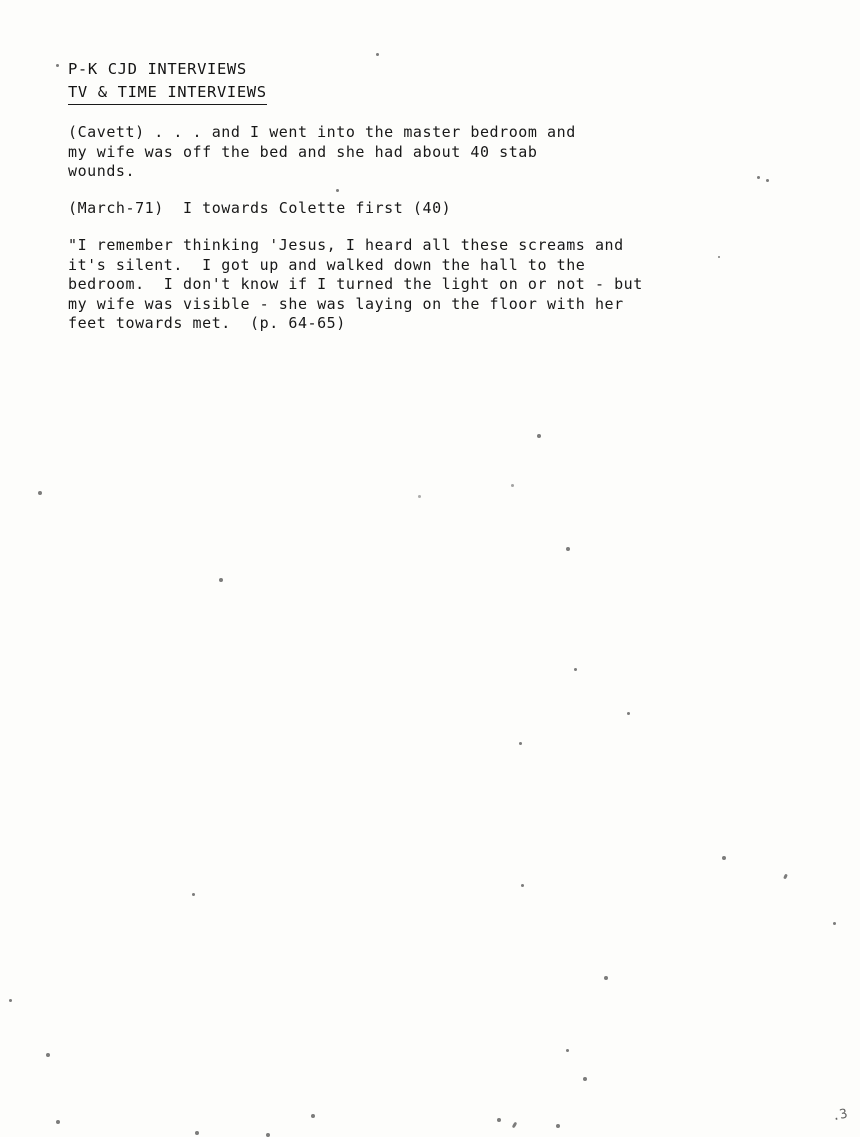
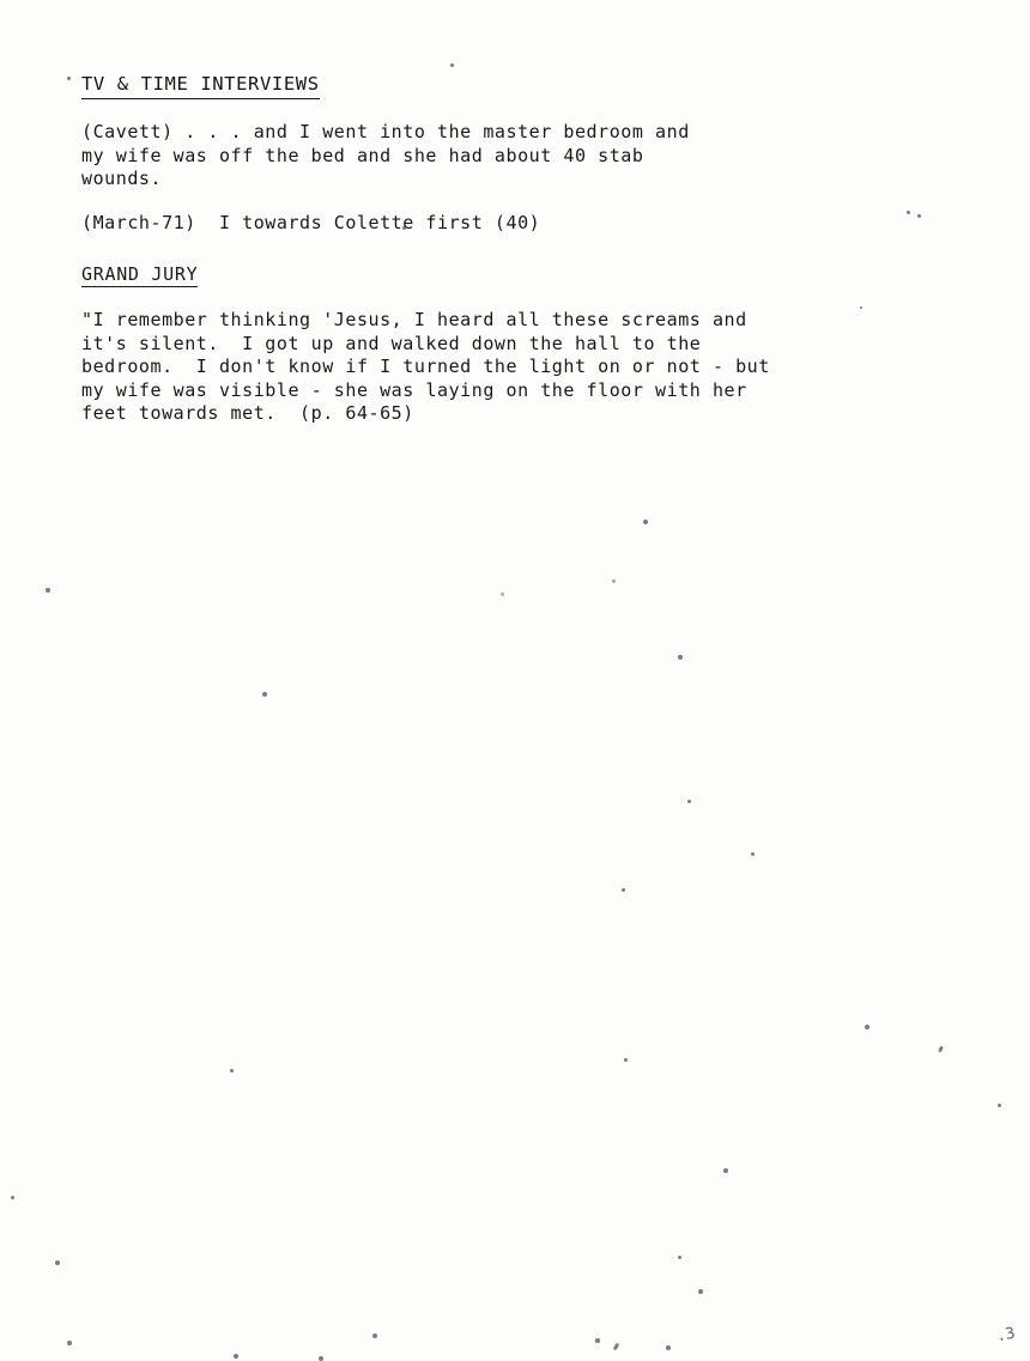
- P-K CJD INTERVIEWS
  TV & TIME INTERVIEWS
  (Cavett) . . . and I went into the master bedroom and
  my wife was off the bed and she had about 40 stab
  wounds.
  (March-71) I towards Colette first (40)
+ GRAND JURY
  "I remember thinking 'Jesus, I heard all these screams and
  it's silent. I got up and walked down the hall to the
  bedroom. I don't know if I turned the light on or not - but
  my wife was visible - she was laying on the floor with her
  feet towards met. (p. 64-65)
